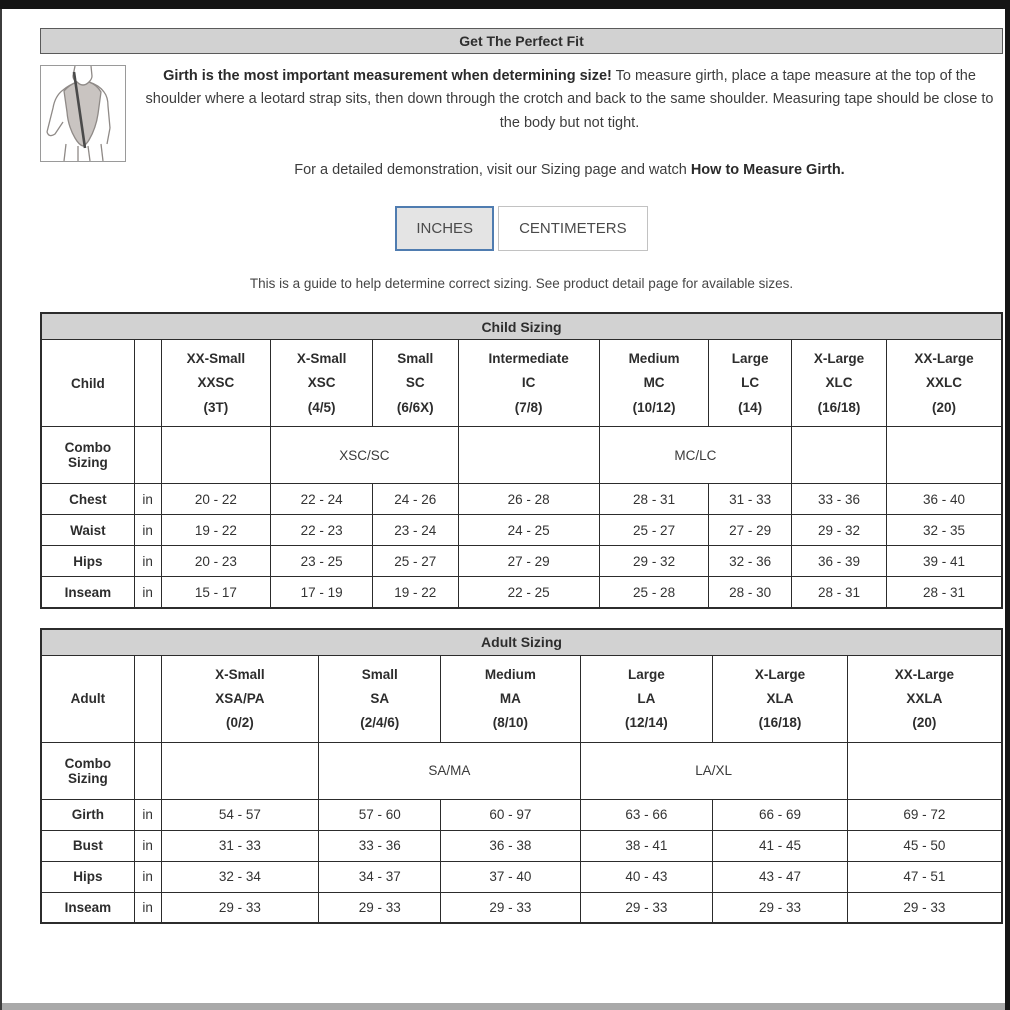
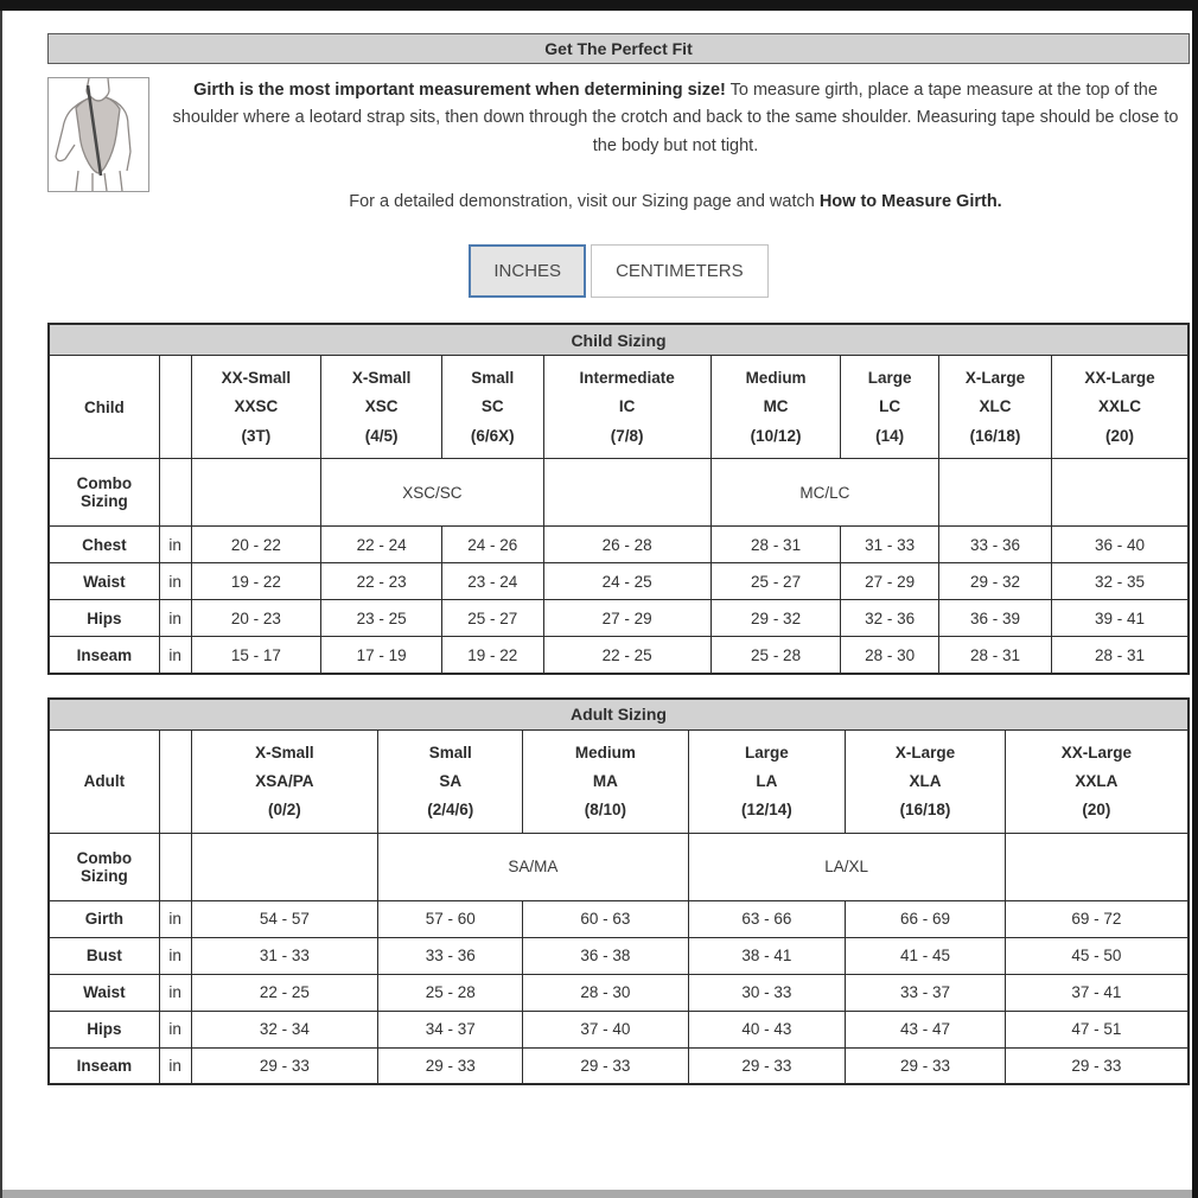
  Get The Perfect Fit
  Girth is the most important measurement when determining size! To measure girth, place a tape measure at the top of the shoulder where a leotard strap sits, then down through the crotch and back to the same shoulder. Measuring tape should be close to the body but not tight.
  For a detailed demonstration, visit our Sizing page and watch How to Measure Girth.
  INCHES CENTIMETERS
- This is a guide to help determine correct sizing. See product detail page for available sizes.
  Child Sizing
  Child		XX-SmallXXSC(3T)	X-SmallXSC(4/5)	SmallSC(6/6X)	IntermediateIC(7/8)	MediumMC(10/12)	LargeLC(14)	X-LargeXLC(16/18)	XX-LargeXXLC(20)
  Combo Sizing			XSC/SC		MC/LC
  Chest	in	20 - 22	22 - 24	24 - 26	26 - 28	28 - 31	31 - 33	33 - 36	36 - 40
  Waist	in	19 - 22	22 - 23	23 - 24	24 - 25	25 - 27	27 - 29	29 - 32	32 - 35
  Hips	in	20 - 23	23 - 25	25 - 27	27 - 29	29 - 32	32 - 36	36 - 39	39 - 41
  Inseam	in	15 - 17	17 - 19	19 - 22	22 - 25	25 - 28	28 - 30	28 - 31	28 - 31
  Adult Sizing
  Adult		X-SmallXSA/PA(0/2)	SmallSA(2/4/6)	MediumMA(8/10)	LargeLA(12/14)	X-LargeXLA(16/18)	XX-LargeXXLA(20)
  Combo Sizing			SA/MA	LA/XL
- Girth	in	54 - 57	57 - 60	60 - 97	63 - 66	66 - 69	69 - 72
+ Girth	in	54 - 57	57 - 60	60 - 63	63 - 66	66 - 69	69 - 72
  Bust	in	31 - 33	33 - 36	36 - 38	38 - 41	41 - 45	45 - 50
+ Waist	in	22 - 25	25 - 28	28 - 30	30 - 33	33 - 37	37 - 41
  Hips	in	32 - 34	34 - 37	37 - 40	40 - 43	43 - 47	47 - 51
  Inseam	in	29 - 33	29 - 33	29 - 33	29 - 33	29 - 33	29 - 33
